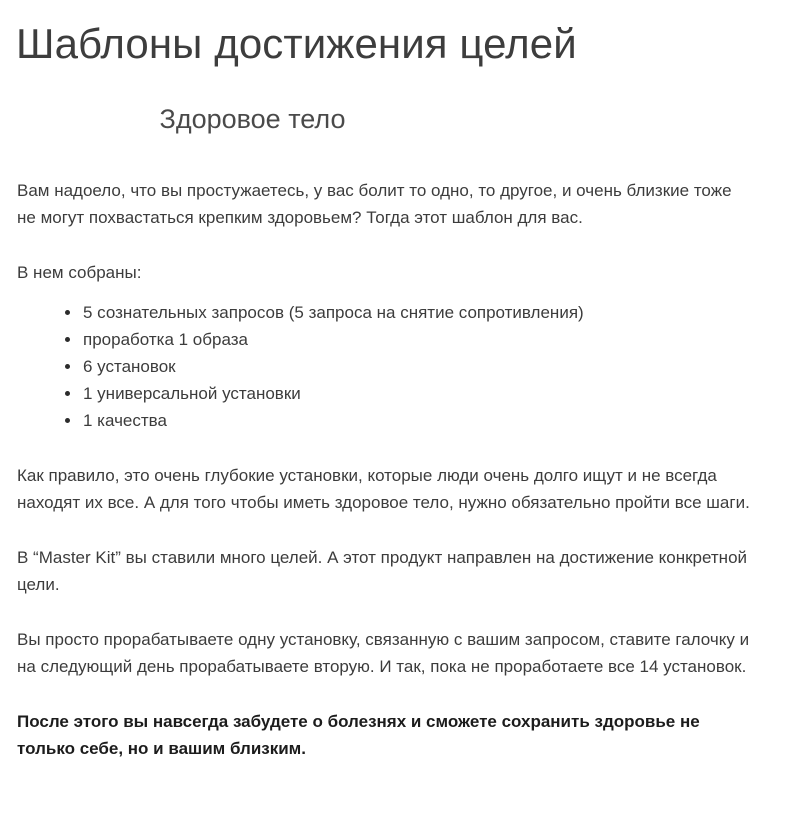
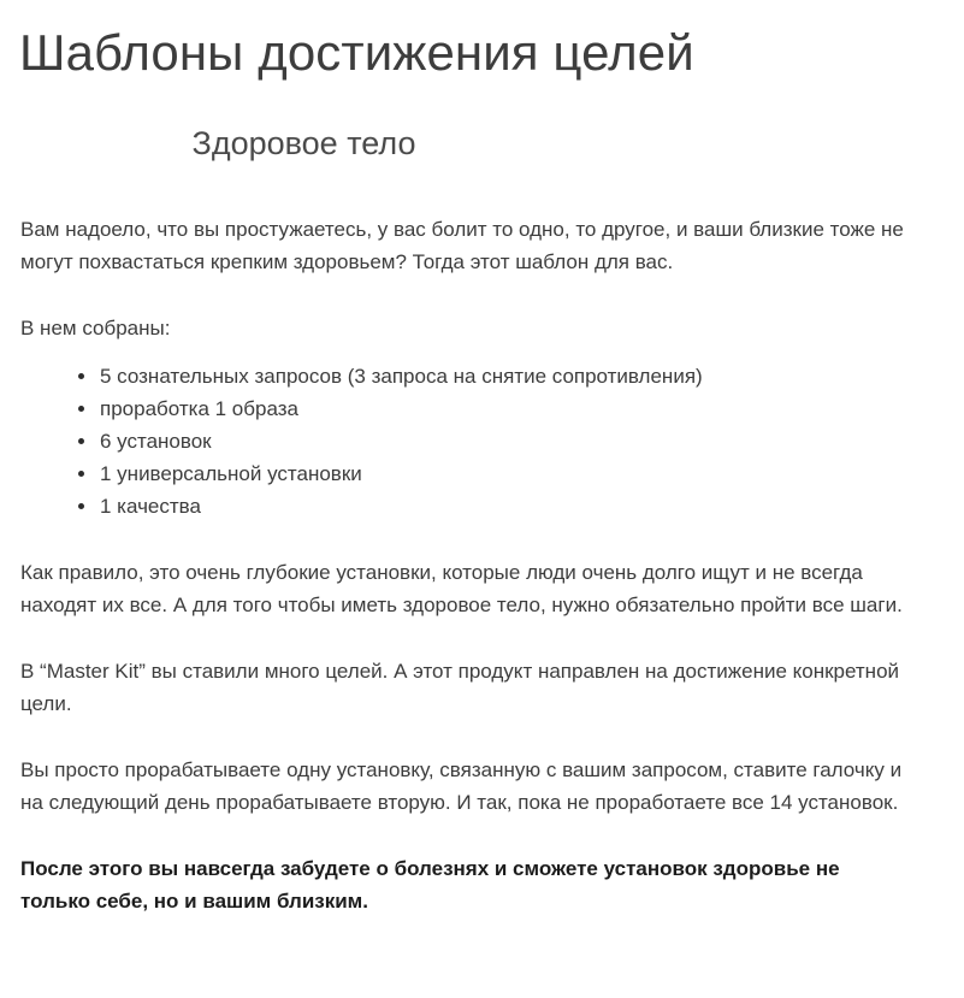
  Шаблоны достижения целей
  Здоровое тело
- Вам надоело, что вы простужаетесь, у вас болит то одно, то другое, и очень близкие тоже не могут похвастаться крепким здоровьем? Тогда этот шаблон для вас.
+ Вам надоело, что вы простужаетесь, у вас болит то одно, то другое, и ваши близкие тоже не могут похвастаться крепким здоровьем? Тогда этот шаблон для вас.
  В нем собраны:
- 5 сознательных запросов (5 запроса на снятие сопротивления)
+ 5 сознательных запросов (3 запроса на снятие сопротивления)
  проработка 1 образа
  6 установок
  1 универсальной установки
  1 качества
  Как правило, это очень глубокие установки, которые люди очень долго ищут и не всегда находят их все. А для того чтобы иметь здоровое тело, нужно обязательно пройти все шаги.
  В “Master Kit” вы ставили много целей. А этот продукт направлен на достижение конкретной цели.
  Вы просто прорабатываете одну установку, связанную с вашим запросом, ставите галочку и на следующий день прорабатываете вторую. И так, пока не проработаете все 14 установок.
- После этого вы навсегда забудете о болезнях и сможете сохранить здоровье не только себе, но и вашим близким.
+ После этого вы навсегда забудете о болезнях и сможете установок здоровье не только себе, но и вашим близким.
